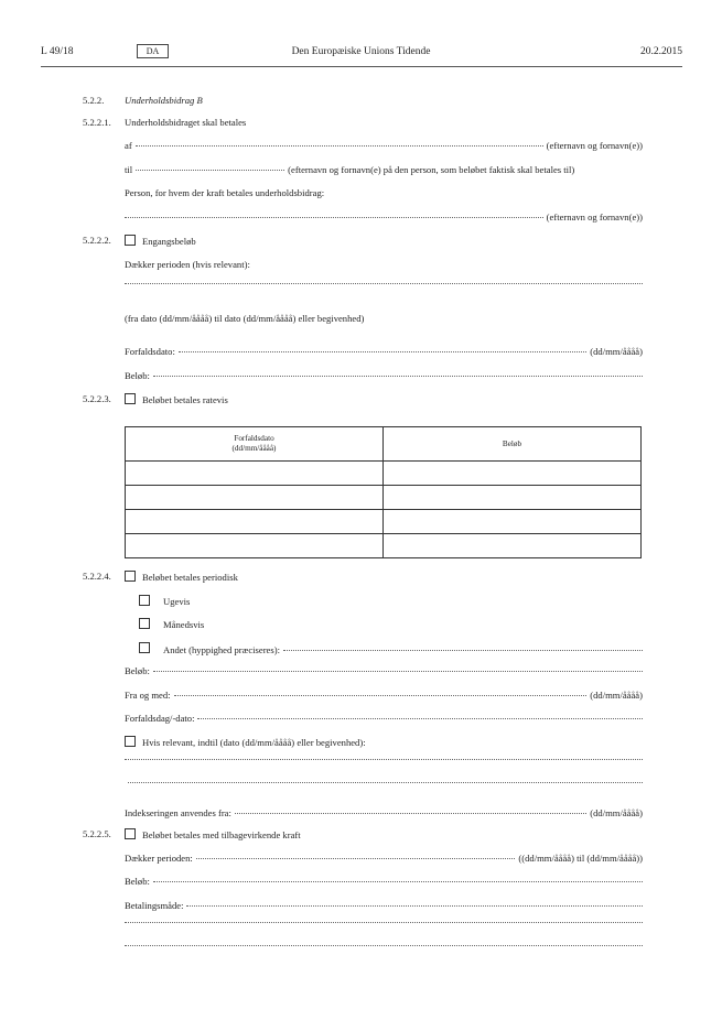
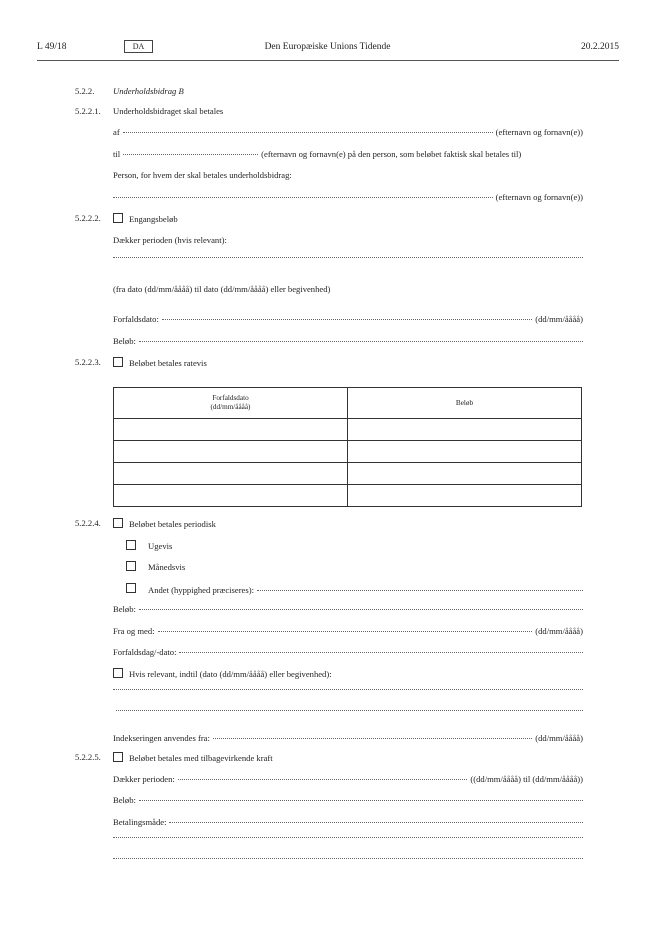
  L 49/18
  DA
  Den Europæiske Unions Tidende
  20.2.2015
  5.2.2.
  Underholdsbidrag B
  5.2.2.1.
  Underholdsbidraget skal betales
  af
  (efternavn og fornavn(e))
  til
  (efternavn og fornavn(e) på den person, som beløbet faktisk skal betales til)
- Person, for hvem der kraft betales underholdsbidrag:
+ Person, for hvem der skal betales underholdsbidrag:
  (efternavn og fornavn(e))
  5.2.2.2.
  Engangsbeløb
  Dækker perioden (hvis relevant):
  (fra dato (dd/mm/åååå) til dato (dd/mm/åååå) eller begivenhed)
  Forfaldsdato:
  (dd/mm/åååå)
  Beløb:
  5.2.2.3.
  Beløbet betales ratevis
  Forfaldsdato (dd/mm/åååå)	Beløb
  5.2.2.4.
  Beløbet betales periodisk
  Ugevis
  Månedsvis
  Andet (hyppighed præciseres):
  Beløb:
  Fra og med:
  (dd/mm/åååå)
  Forfaldsdag/-dato:
  Hvis relevant, indtil (dato (dd/mm/åååå) eller begivenhed):
  Indekseringen anvendes fra:
  (dd/mm/åååå)
  5.2.2.5.
  Beløbet betales med tilbagevirkende kraft
  Dækker perioden:
  ((dd/mm/åååå) til (dd/mm/åååå))
  Beløb:
  Betalingsmåde:
